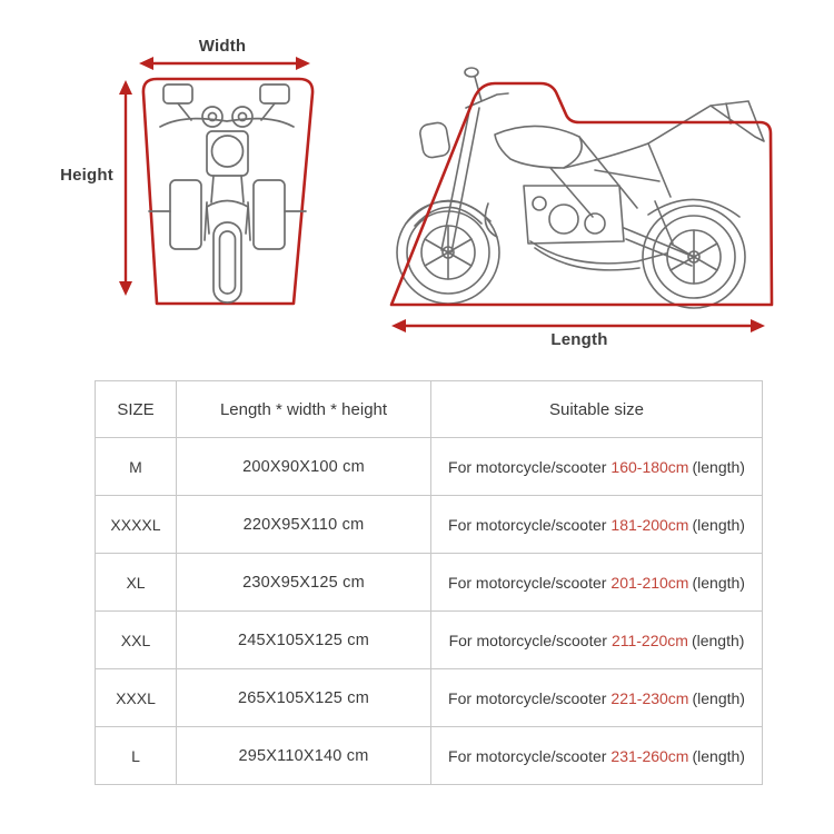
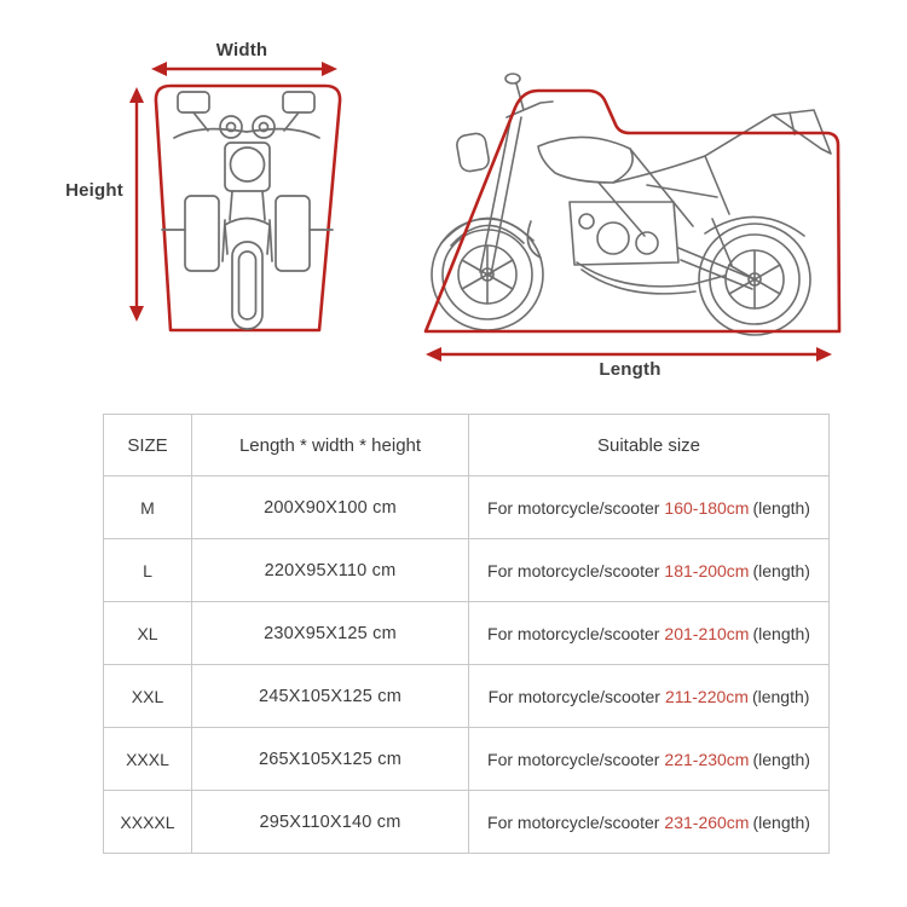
  Width
  Height
  Length
  SIZE	Length * width * height	Suitable size
  M	200X90X100 cm	For motorcycle/scooter 160-180cm (length)
- XXXXL	220X95X110 cm	For motorcycle/scooter 181-200cm (length)
+ L	220X95X110 cm	For motorcycle/scooter 181-200cm (length)
  XL	230X95X125 cm	For motorcycle/scooter 201-210cm (length)
  XXL	245X105X125 cm	For motorcycle/scooter 211-220cm (length)
  XXXL	265X105X125 cm	For motorcycle/scooter 221-230cm (length)
- L	295X110X140 cm	For motorcycle/scooter 231-260cm (length)
+ XXXXL	295X110X140 cm	For motorcycle/scooter 231-260cm (length)
